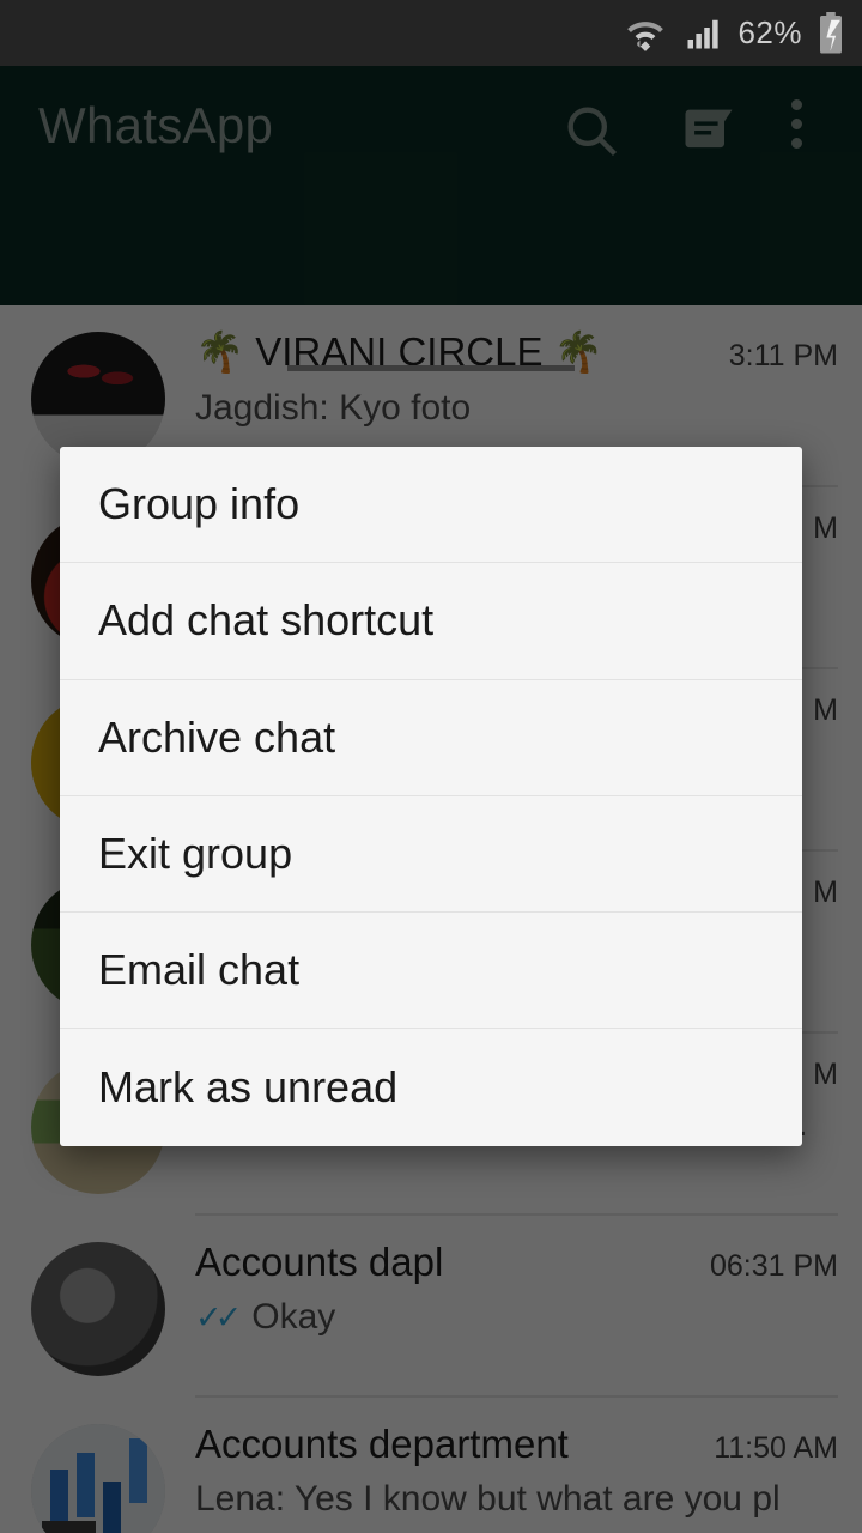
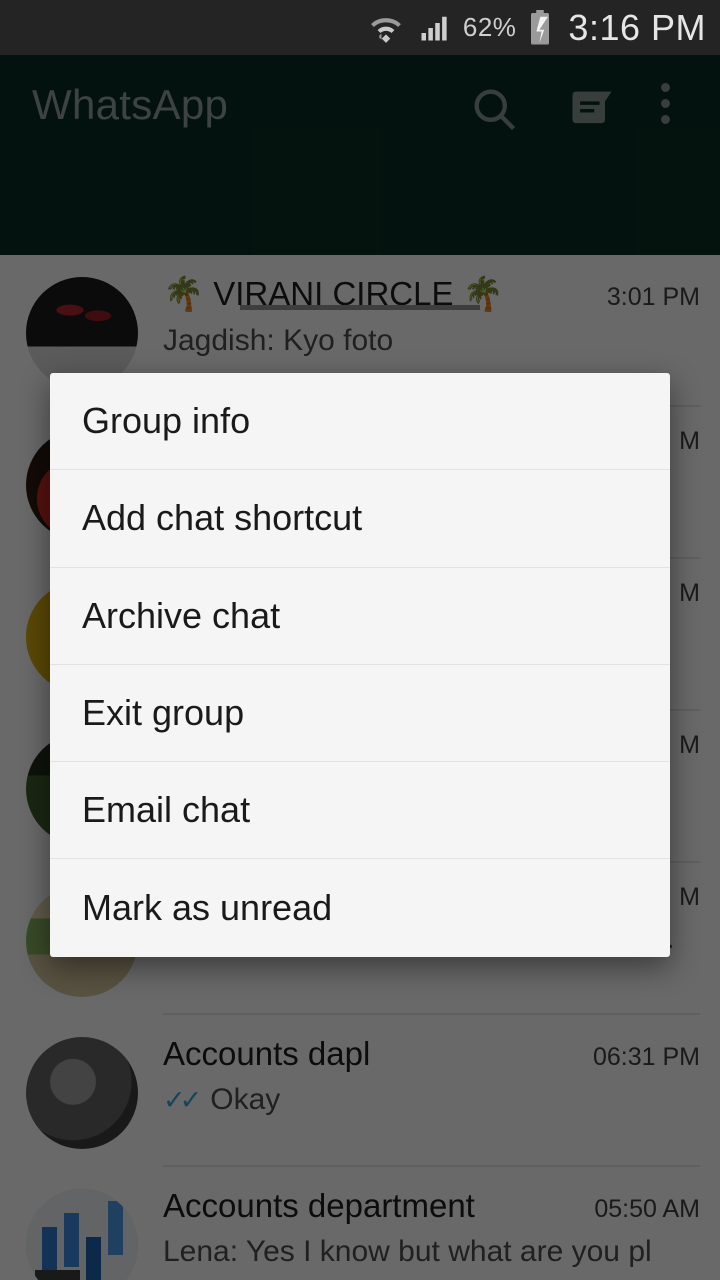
  🌴 VIRANI CIRCLE 🌴
- 3:11 PM
+ 3:01 PM
  Jagdish: Kyo foto
  M
  M
  M
  M
  Accounts dapl
  06:31 PM
  ✓✓
  Okay
  Accounts department
- 11:50 AM
+ 05:50 AM
  Lena: Yes I know but what are you pl
  WhatsApp
  Group info
  Add chat shortcut
  Archive chat
  Exit group
  Email chat
  Mark as unread
  62%
+ 3:16 PM
